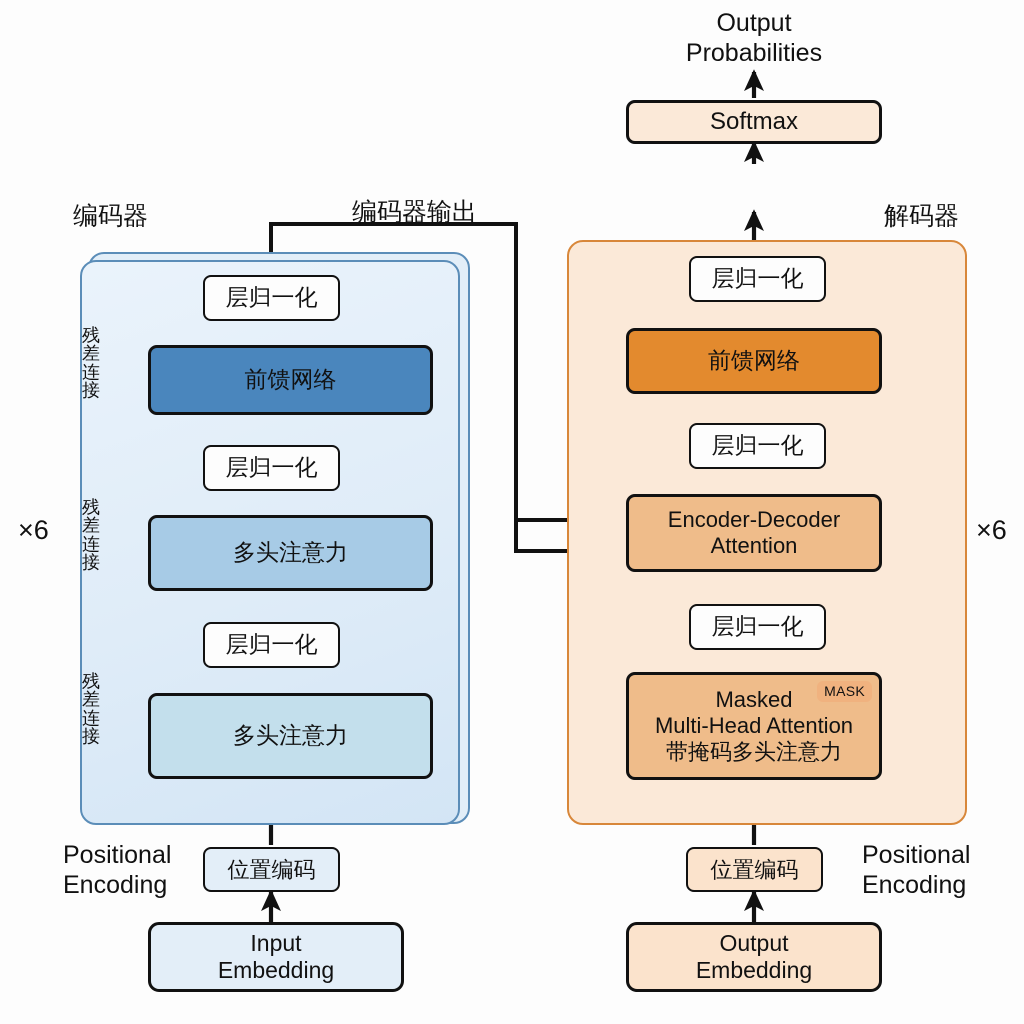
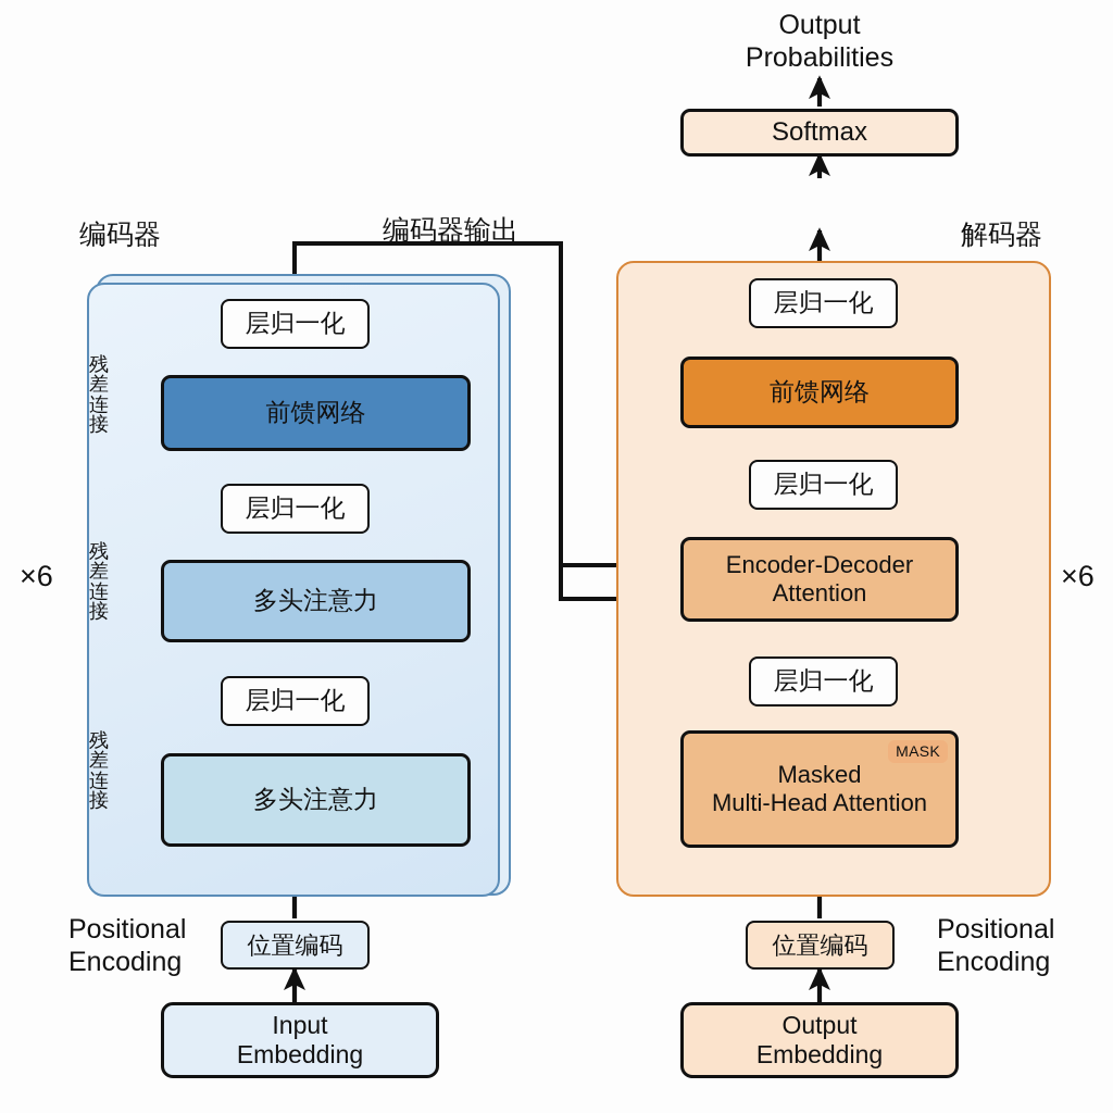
  Output
  Probabilities
  Softmax
  编码器
  编码器输出
  ×6
  残
  差
  连
  接
  残
  差
  连
  接
  残
  差
  连
  接
  层归一化
  前馈网络
  层归一化
  多头注意力
  层归一化
  多头注意力
  Positional
  Encoding
  位置编码
  Input
  Embedding
  解码器
  ×6
  层归一化
  前馈网络
  层归一化
  Encoder-Decoder
  Attention
  层归一化
  Masked
  Multi-Head Attention
- 带掩码多头注意力
  MASK
  Positional
  Encoding
  位置编码
  Output
  Embedding
